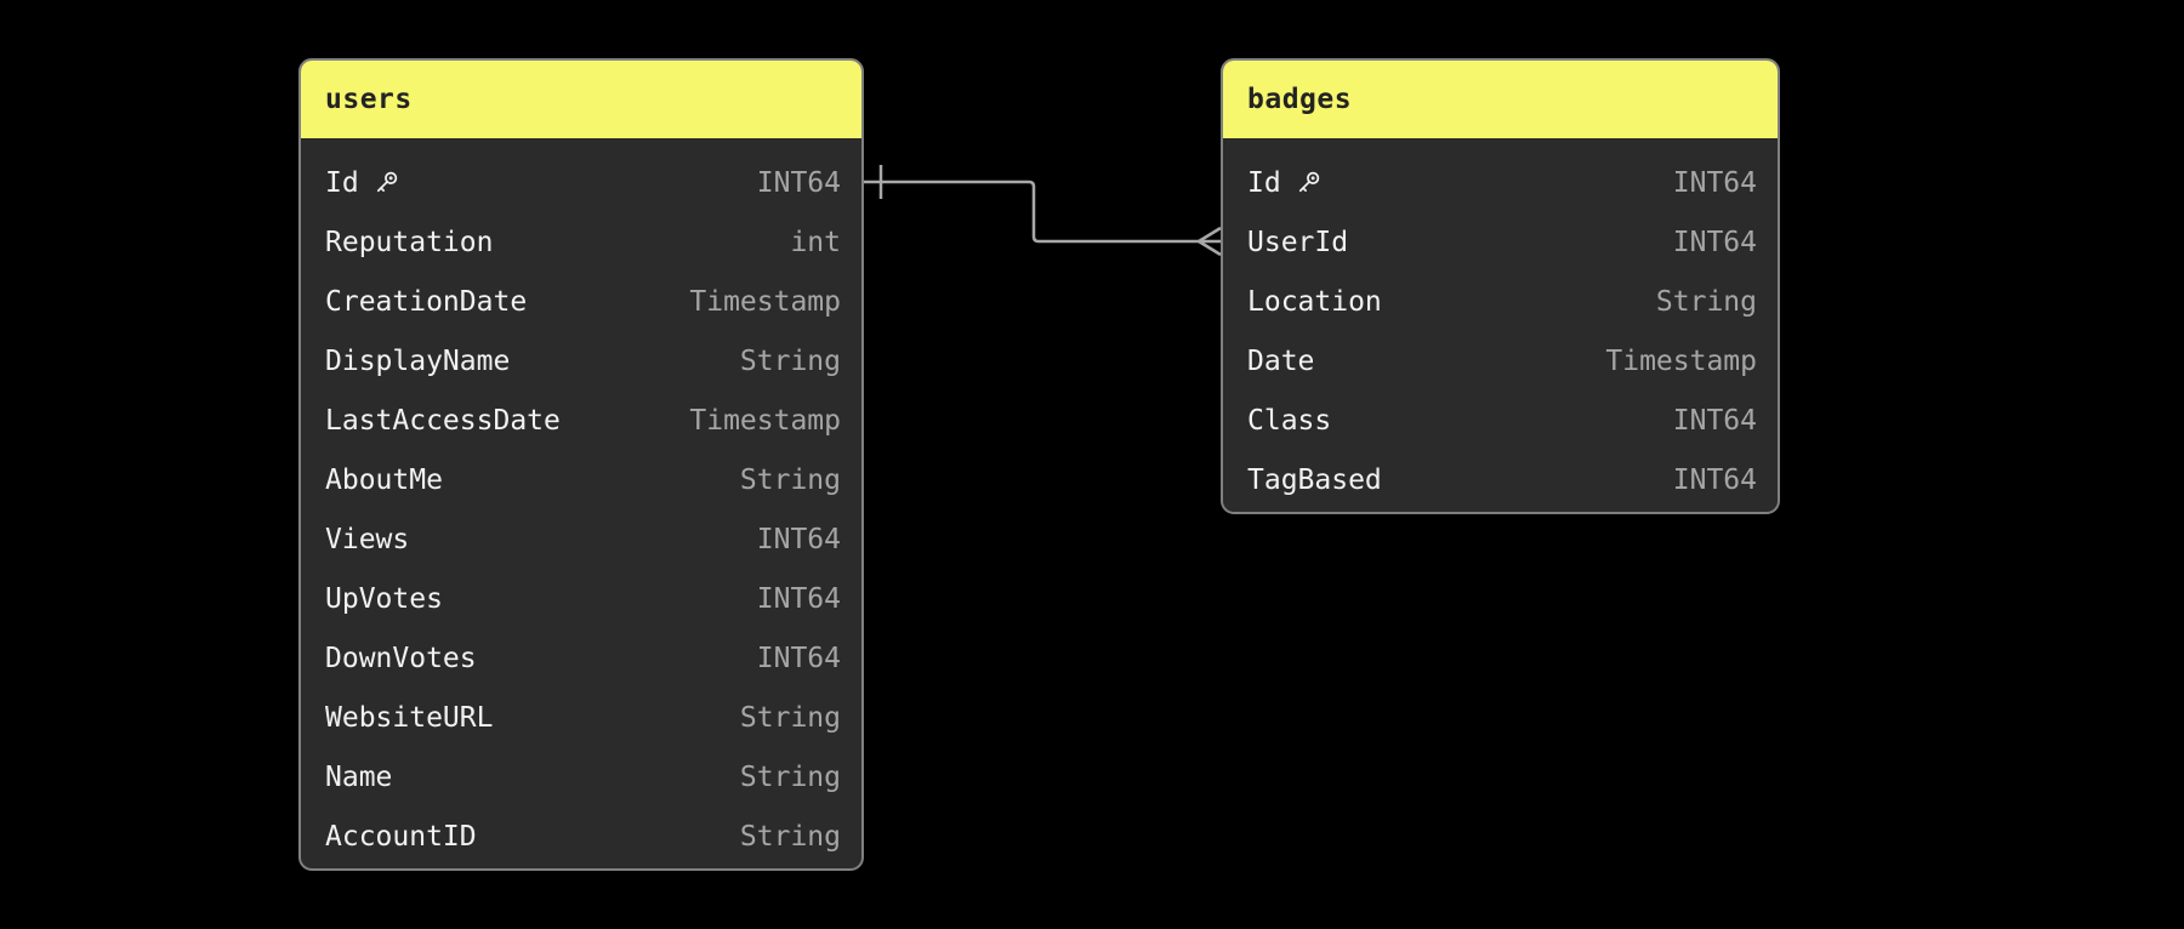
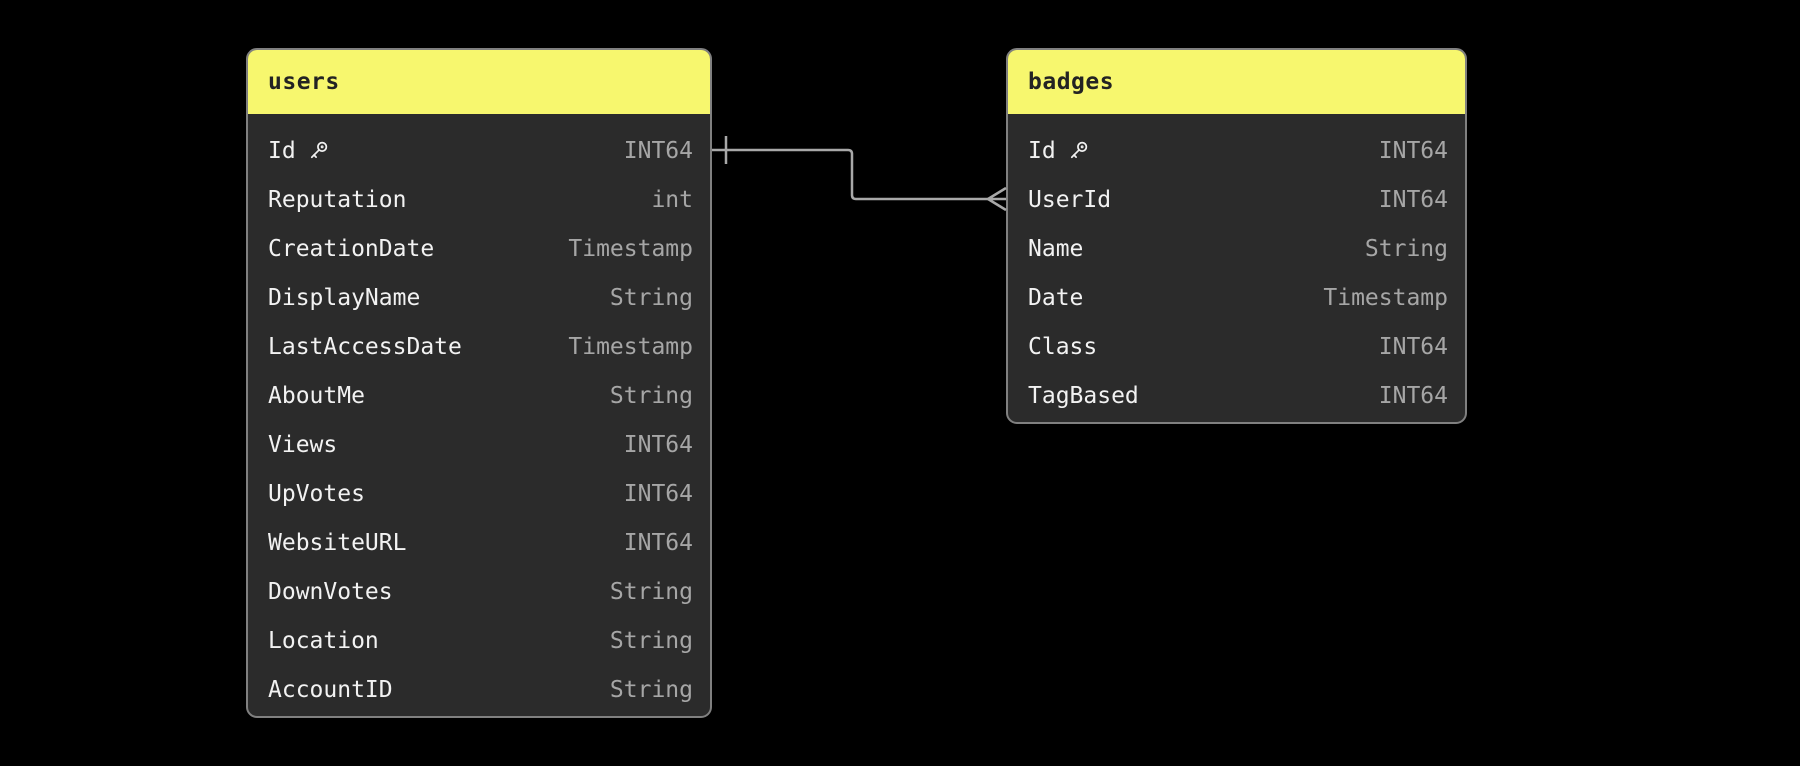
  users
  Id
  INT64
  Reputation
  int
  CreationDate
  Timestamp
  DisplayName
  String
  LastAccessDate
  Timestamp
  AboutMe
  String
  Views
  INT64
  UpVotes
  INT64
- DownVotes
+ WebsiteURL
  INT64
- WebsiteURL
+ DownVotes
  String
- Name
+ Location
  String
  AccountID
  String
  badges
  Id
  INT64
  UserId
  INT64
- Location
+ Name
  String
  Date
  Timestamp
  Class
  INT64
  TagBased
  INT64
